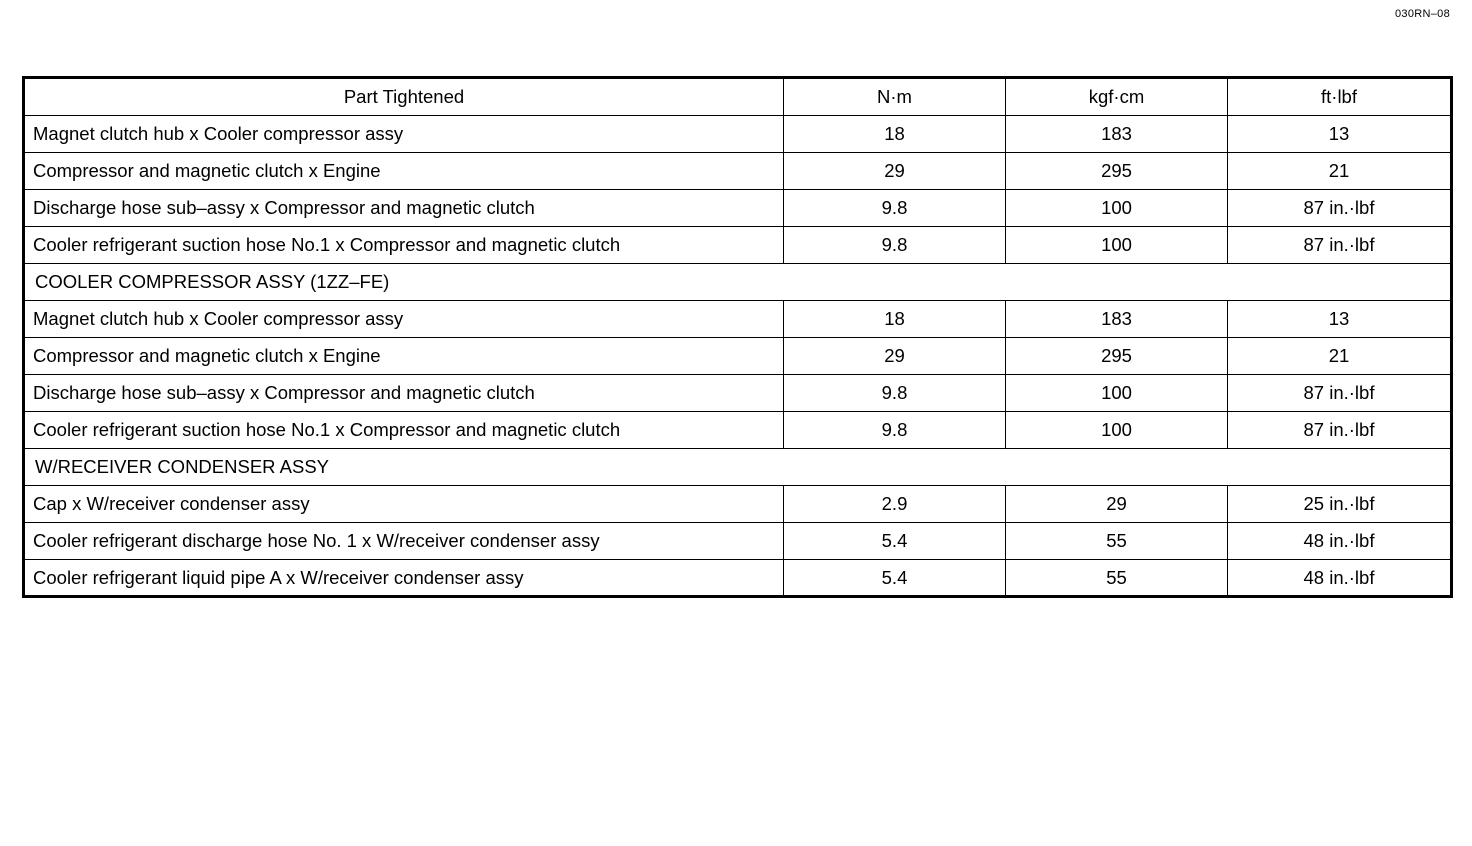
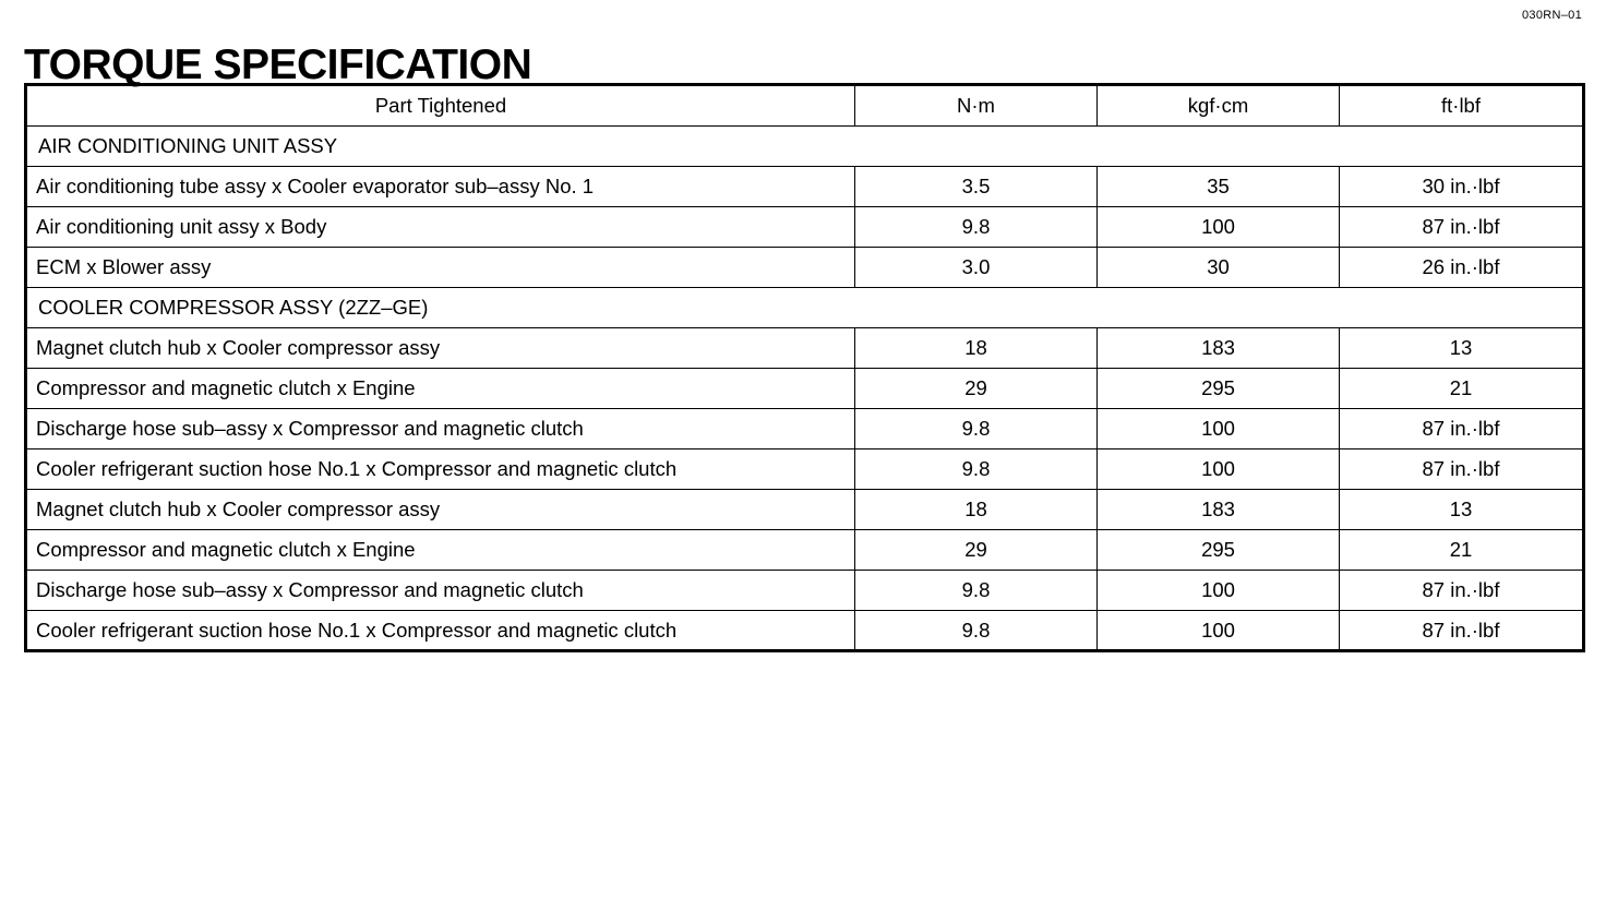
- 030RN–08
+ 030RN–01
+ TORQUE SPECIFICATION
  Part Tightened	N·m	kgf·cm	ft·lbf
+ AIR CONDITIONING UNIT ASSY
+ Air conditioning tube assy x Cooler evaporator sub–assy No. 1	3.5	35	30 in.·lbf
+ Air conditioning unit assy x Body	9.8	100	87 in.·lbf
+ ECM x Blower assy	3.0	30	26 in.·lbf
+ COOLER COMPRESSOR ASSY (2ZZ–GE)
  Magnet clutch hub x Cooler compressor assy	18	183	13
  Compressor and magnetic clutch x Engine	29	295	21
  Discharge hose sub–assy x Compressor and magnetic clutch	9.8	100	87 in.·lbf
  Cooler refrigerant suction hose No.1 x Compressor and magnetic clutch	9.8	100	87 in.·lbf
- COOLER COMPRESSOR ASSY (1ZZ–FE)
  Magnet clutch hub x Cooler compressor assy	18	183	13
  Compressor and magnetic clutch x Engine	29	295	21
  Discharge hose sub–assy x Compressor and magnetic clutch	9.8	100	87 in.·lbf
  Cooler refrigerant suction hose No.1 x Compressor and magnetic clutch	9.8	100	87 in.·lbf
- W/RECEIVER CONDENSER ASSY
- Cap x W/receiver condenser assy	2.9	29	25 in.·lbf
- Cooler refrigerant discharge hose No. 1 x W/receiver condenser assy	5.4	55	48 in.·lbf
- Cooler refrigerant liquid pipe A x W/receiver condenser assy	5.4	55	48 in.·lbf
